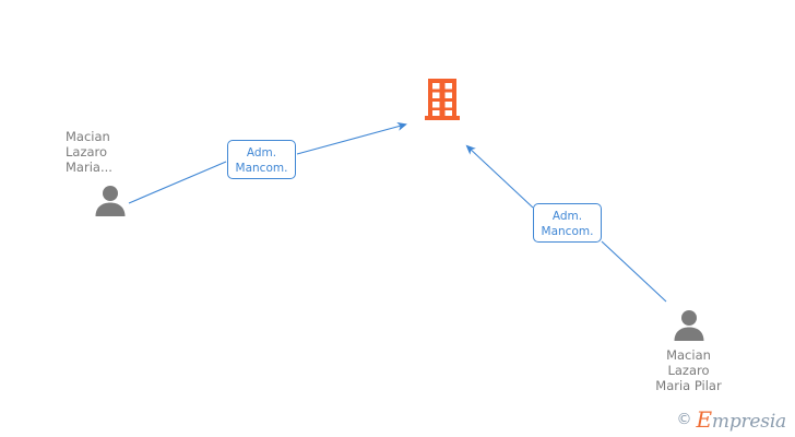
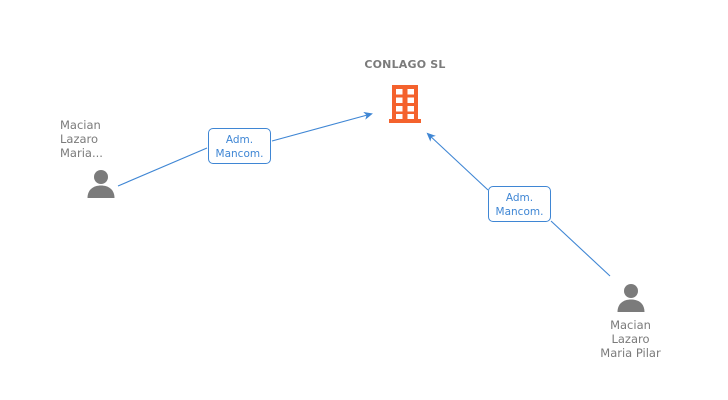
+ CONLAGO SL
  Macian
  Lazaro
  Maria...
  Macian
  Lazaro
  Maria Pilar
  Adm.
  Mancom.
  Adm.
  Mancom.
- ©
- Empresia
